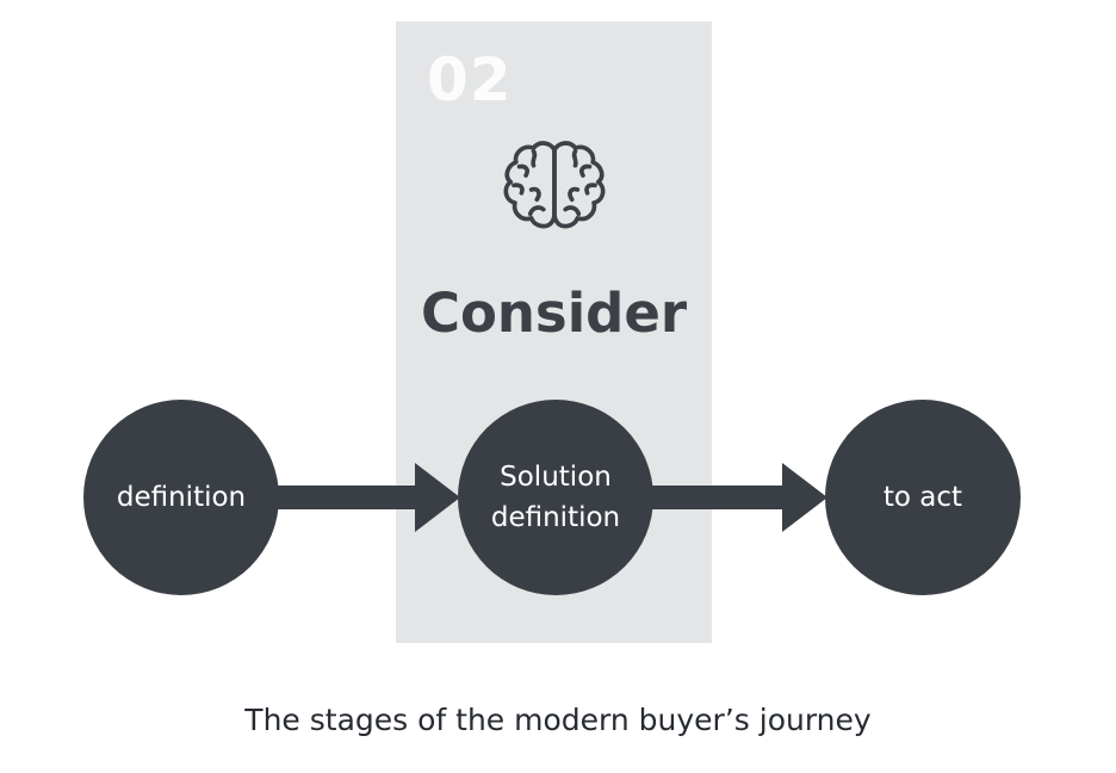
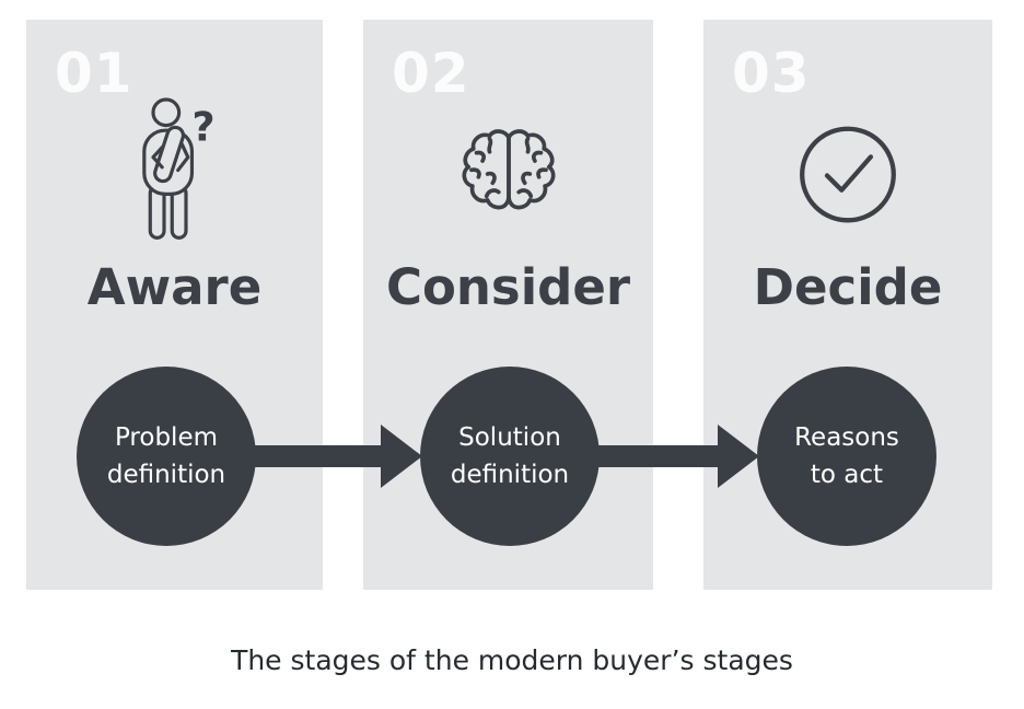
+ 01
+ ?
+ Aware
  02
  Consider
+ 03
+ Decide
+ Problem
  definition
  Solution
  definition
+ Reasons
  to act
- The stages of the modern buyer’s journey
+ The stages of the modern buyer’s stages
